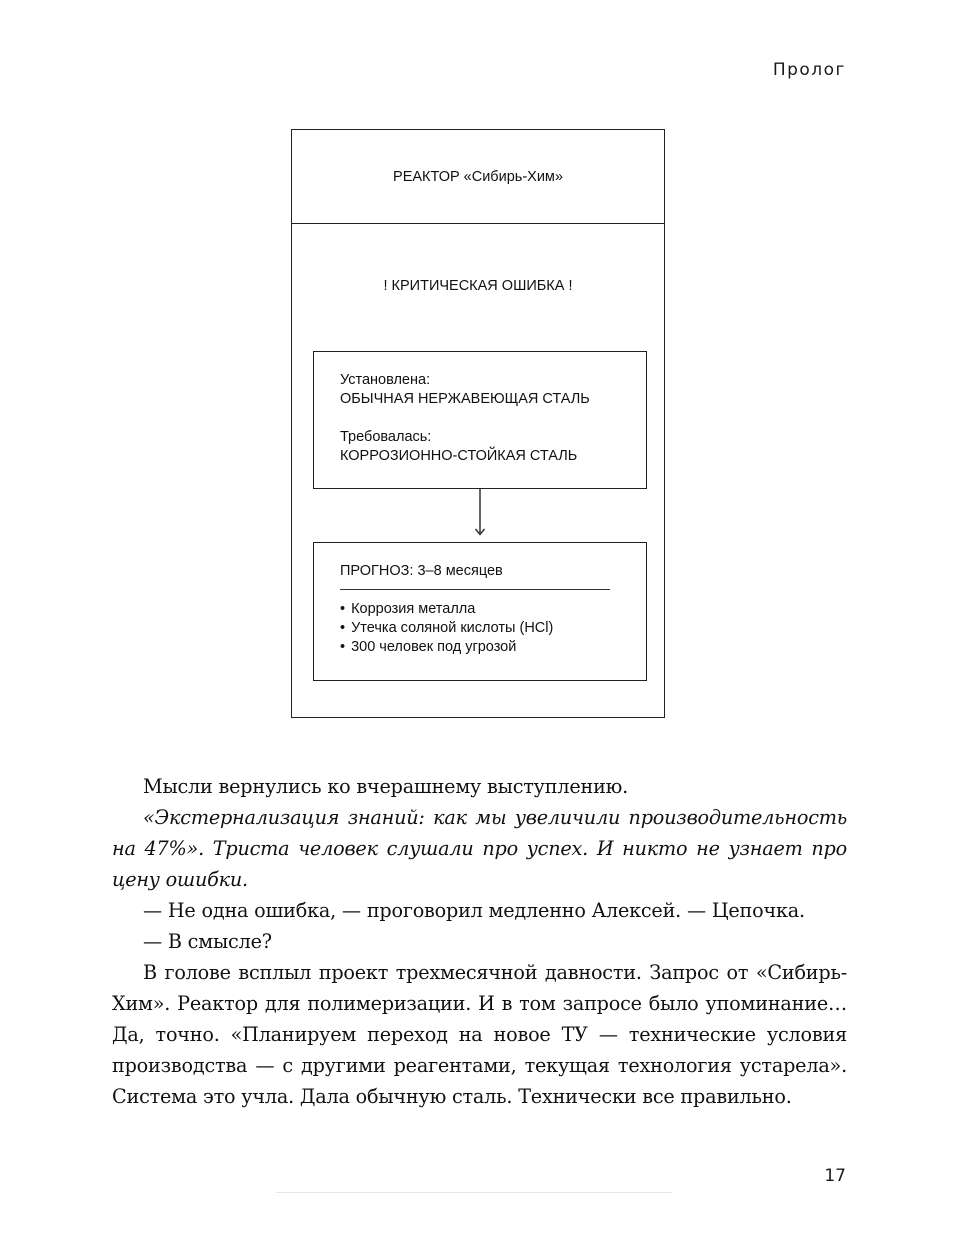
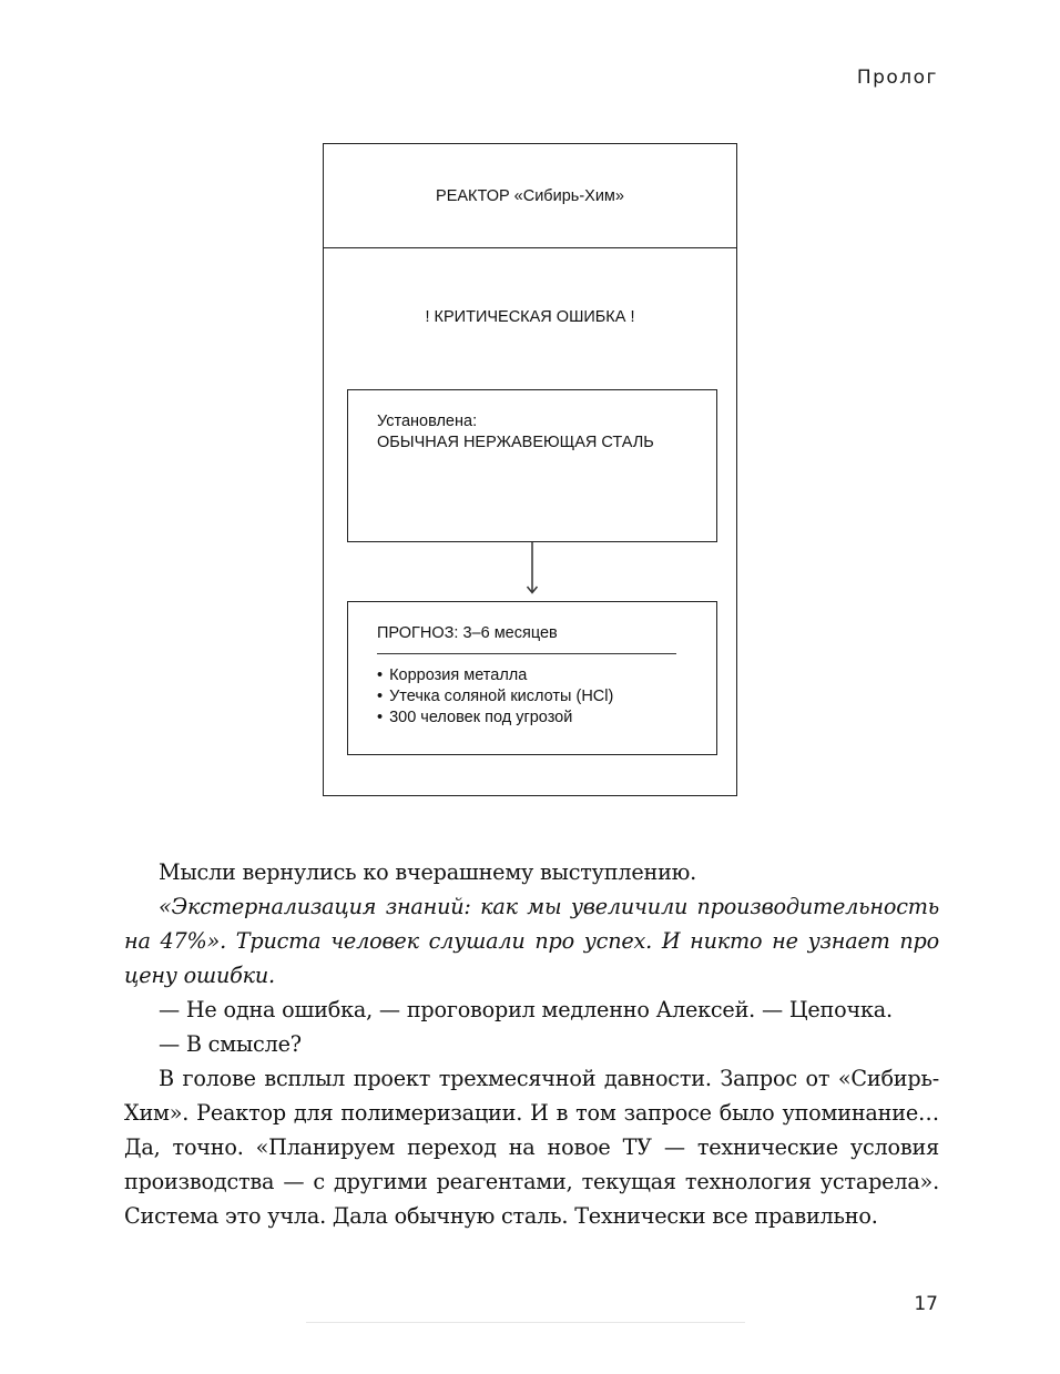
  Пролог
  РЕАКТОР «Сибирь-Хим»
  ! КРИТИЧЕСКАЯ ОШИБКА !
  Установлена:
  ОБЫЧНАЯ НЕРЖАВЕЮЩАЯ СТАЛЬ
- Требовалась:
- КОРРОЗИОННО-СТОЙКАЯ СТАЛЬ
- ПРОГНОЗ: 3–8 месяцев
+ ПРОГНОЗ: 3–6 месяцев
  Коррозия металла
  Утечка соляной кислоты (HCl)
  300 человек под угрозой
  Мысли вернулись ко вчерашнему выступлению.
  «Экстернализация знаний: как мы увеличили производительность на 47%». Триста человек слушали про успех. И никто не узнает про цену ошибки.
  — Не одна ошибка, — проговорил медленно Алексей. — Цепочка.
  — В смысле?
  В голове всплыл проект трехмесячной давности. Запрос от «Сибирь-Хим». Реактор для полимеризации. И в том запросе было упоминание… Да, точно. «Планируем переход на новое ТУ — технические условия производства — с другими реагентами, текущая технология устарела». Система это учла. Дала обычную сталь. Технически все правильно.
  17
